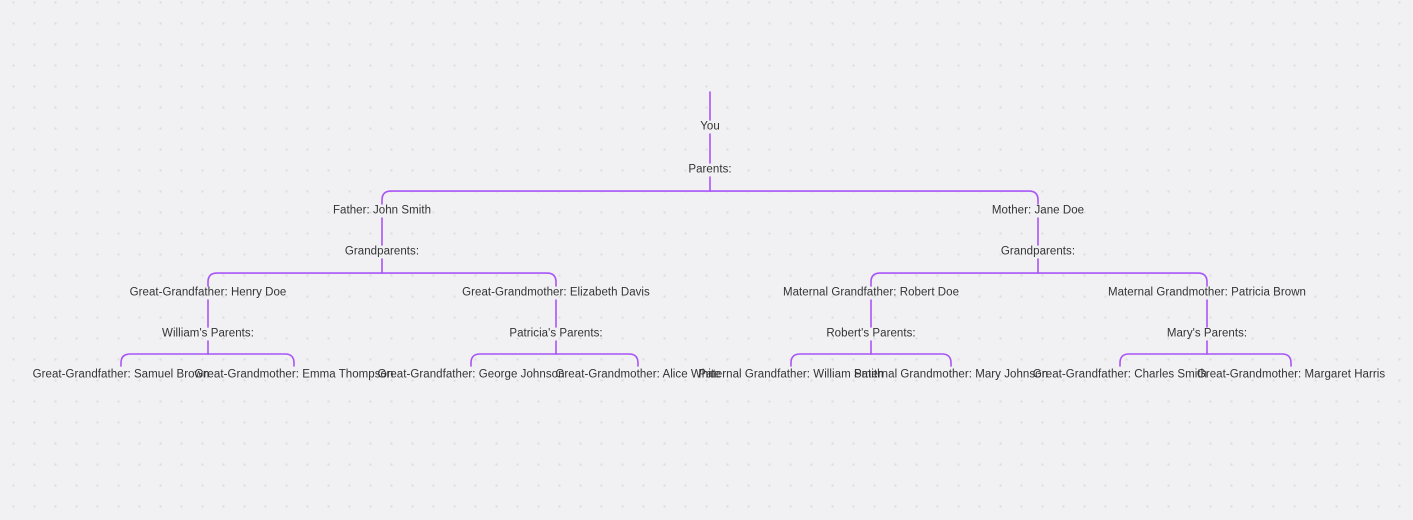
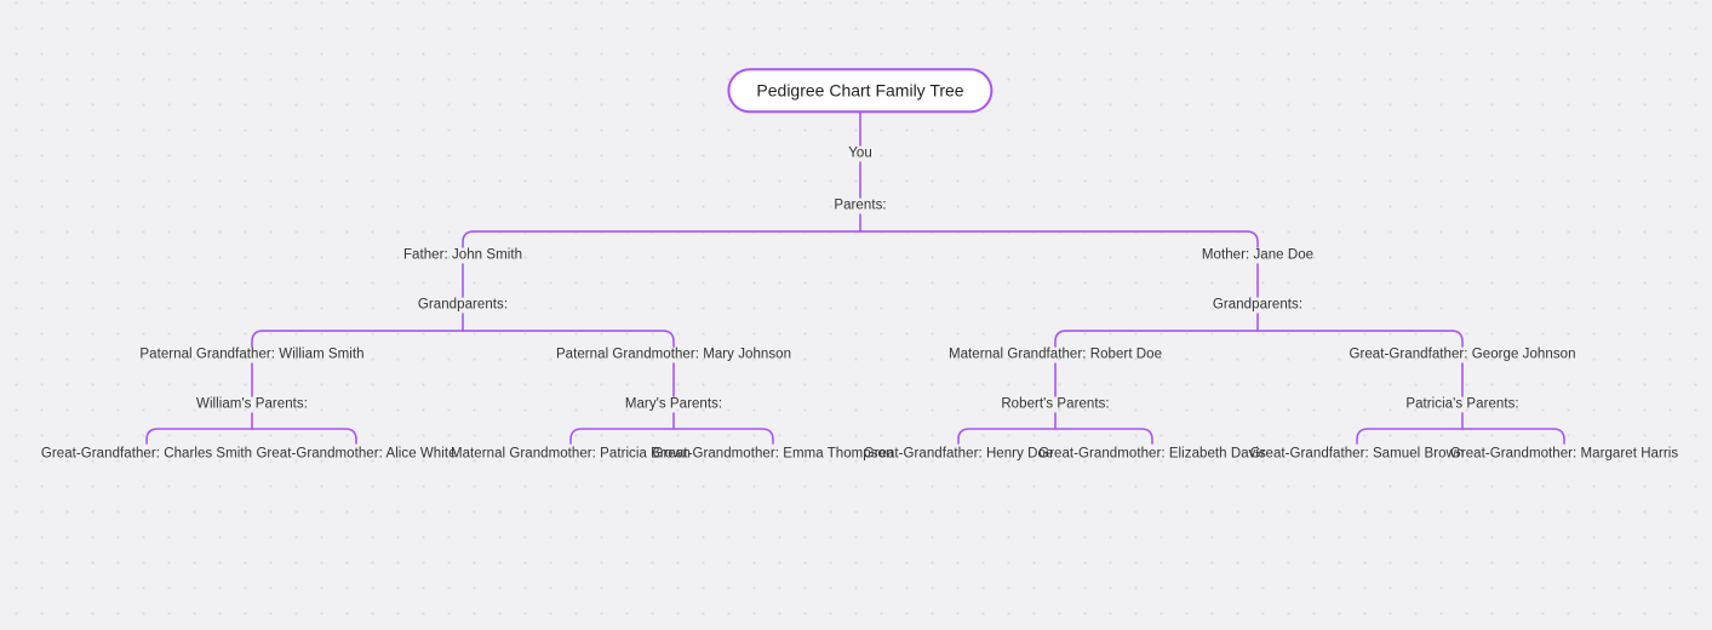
  You
  Parents:
  Father: John Smith
  Mother: Jane Doe
  Grandparents:
  Grandparents:
- Great-Grandfather: Henry Doe
+ Paternal Grandfather: William Smith
- Great-Grandmother: Elizabeth Davis
+ Paternal Grandmother: Mary Johnson
  Maternal Grandfather: Robert Doe
- Maternal Grandmother: Patricia Brown
+ Great-Grandfather: George Johnson
  William's Parents:
- Patricia's Parents:
+ Mary's Parents:
  Robert's Parents:
- Mary's Parents:
+ Patricia's Parents:
- Great-Grandfather: Samuel Brown
+ Great-Grandfather: Charles Smith
- Great-Grandmother: Emma Thompson
+ Great-Grandmother: Alice White
- Great-Grandfather: George Johnson
+ Maternal Grandmother: Patricia Brown
- Great-Grandmother: Alice White
+ Great-Grandmother: Emma Thompson
- Paternal Grandfather: William Smith
+ Great-Grandfather: Henry Doe
- Paternal Grandmother: Mary Johnson
+ Great-Grandmother: Elizabeth Davis
- Great-Grandfather: Charles Smith
+ Great-Grandfather: Samuel Brown
  Great-Grandmother: Margaret Harris
+ Pedigree Chart Family Tree
